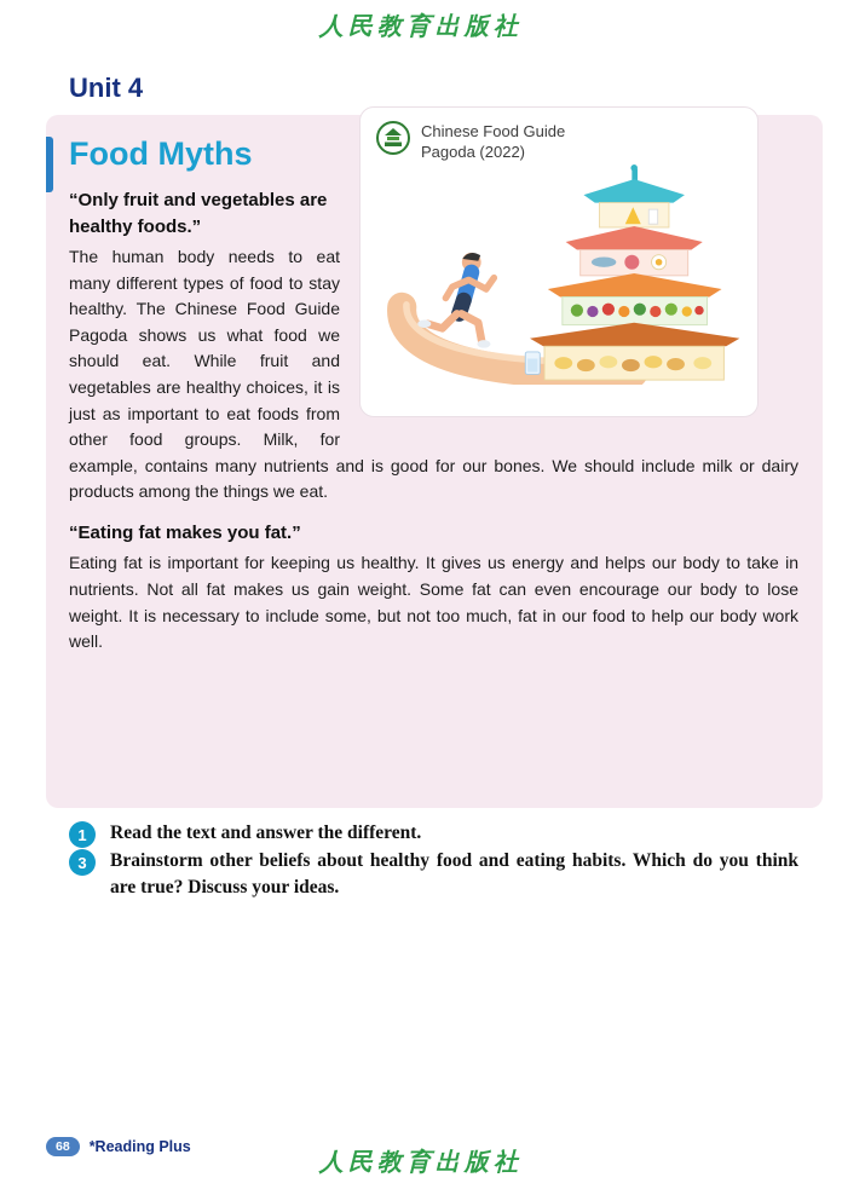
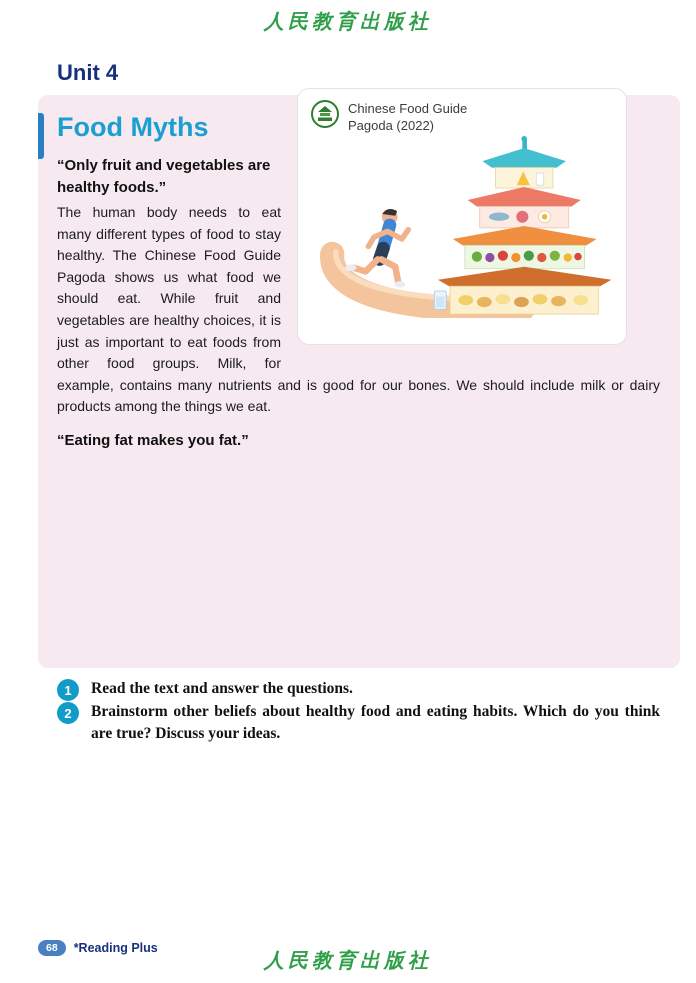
  人民教育出版社
  Unit 4
  Chinese Food Guide
  Pagoda (2022)
  Food Myths
  “Only fruit and vegetables are healthy foods.”
  The human body needs to eat many different types of food to stay healthy. The Chinese Food Guide Pagoda shows us what food we should eat. While fruit and vegetables are healthy choices, it is just as important to eat foods from other food groups. Milk, for example, contains many nutrients and is good for our bones. We should include milk or dairy products among the things we eat.
  “Eating fat makes you fat.”
- Eating fat is important for keeping us healthy. It gives us energy and helps our body to take in nutrients. Not all fat makes us gain weight. Some fat can even encourage our body to lose weight. It is necessary to include some, but not too much, fat in our food to help our body work well.
  1
- Read the text and answer the different.
+ Read the text and answer the questions.
- 3
+ 2
  Brainstorm other beliefs about healthy food and eating habits. Which do you think are true? Discuss your ideas.
  68
  *Reading Plus
  人民教育出版社
